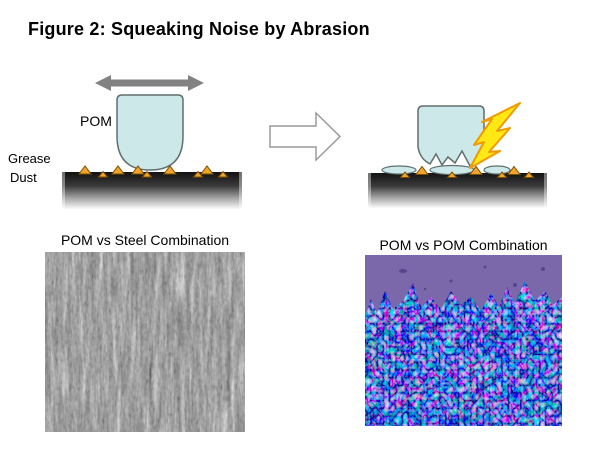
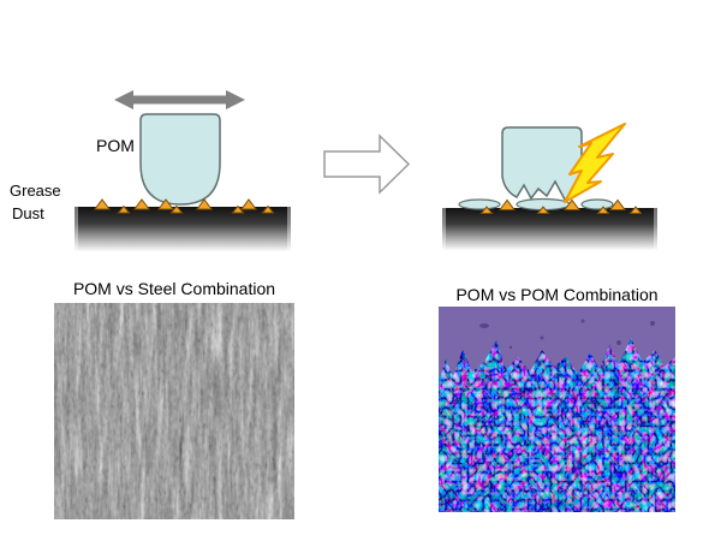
- Figure 2: Squeaking Noise by Abrasion
  POM
  Grease
  Dust
  POM vs Steel Combination
  POM vs POM Combination
